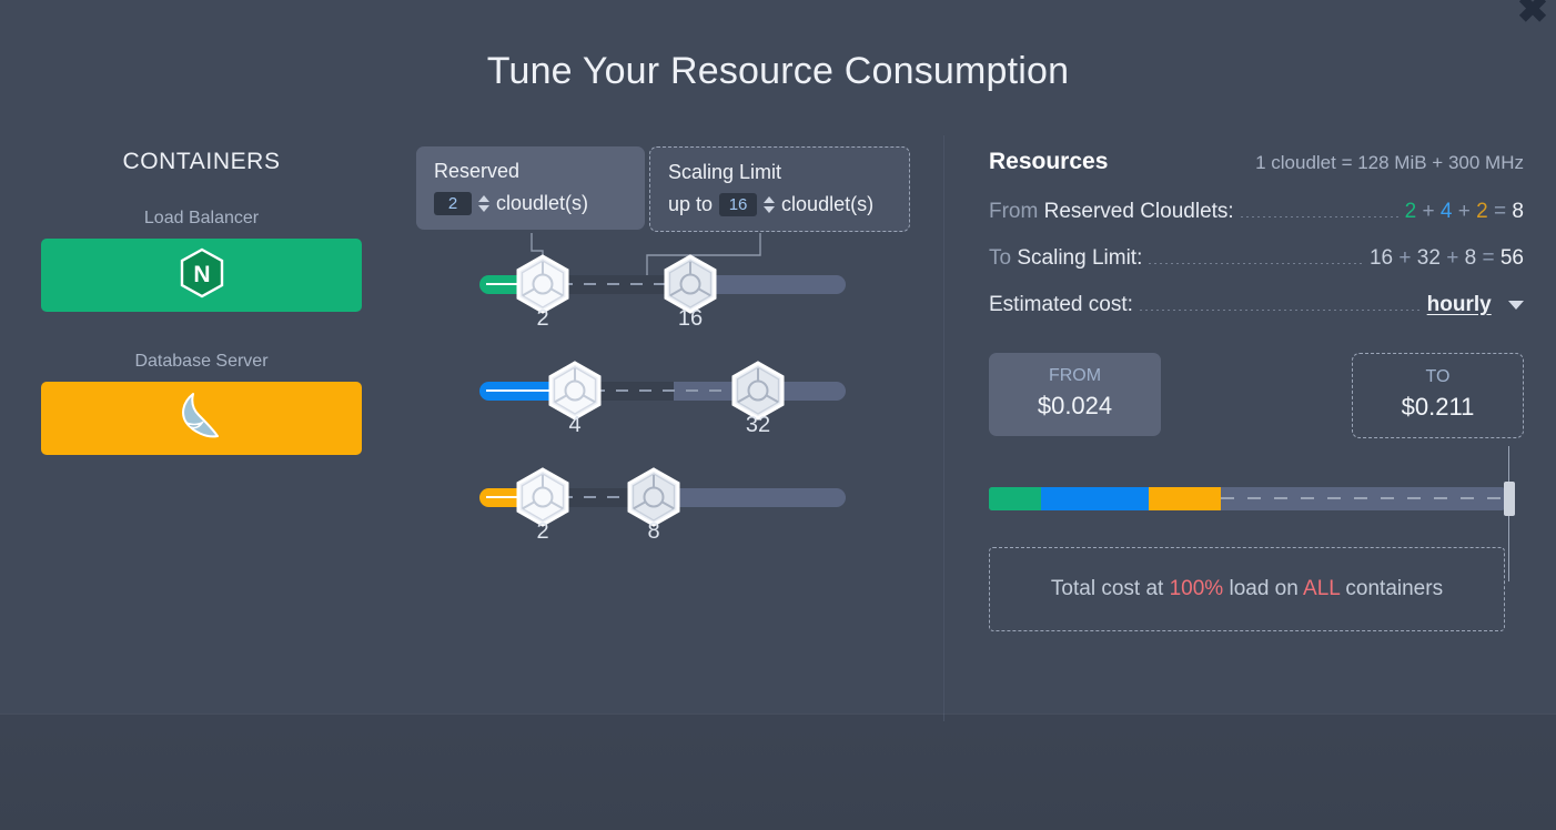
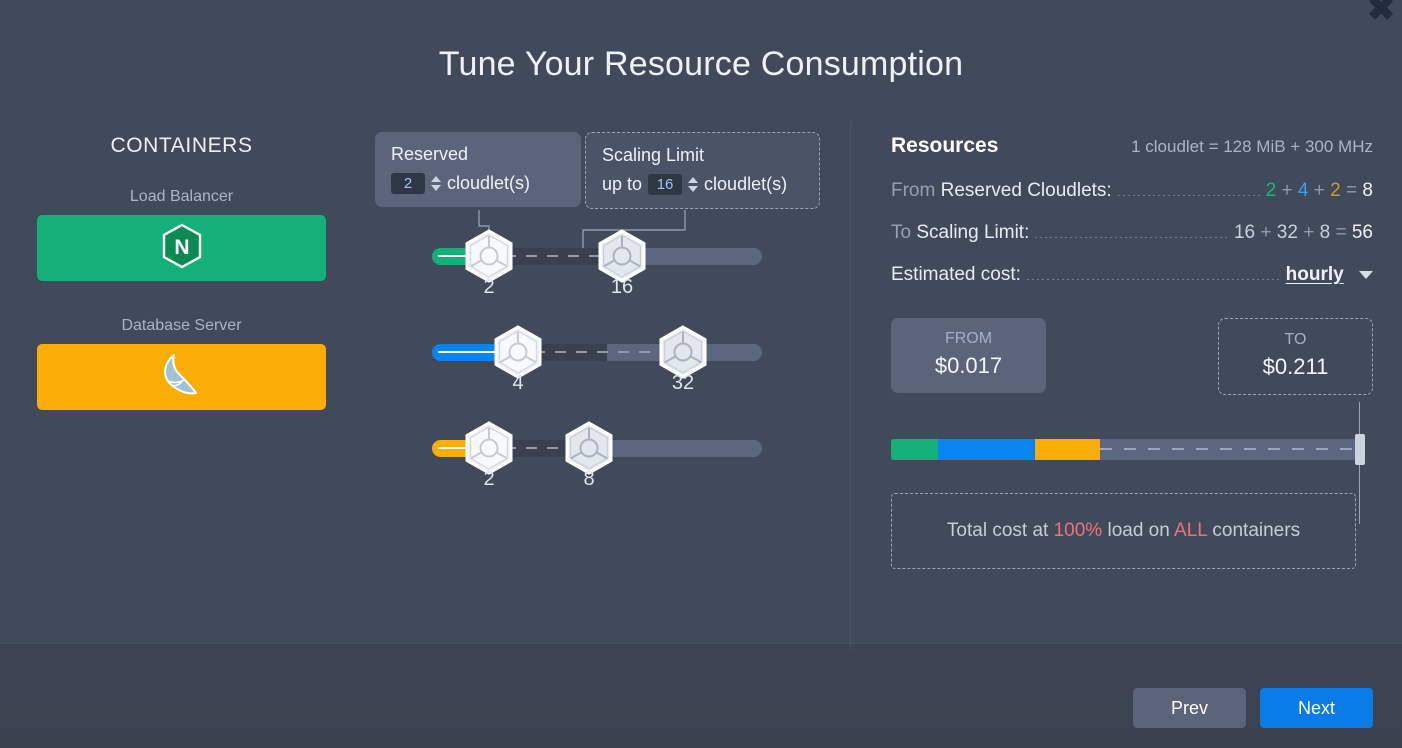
  ✖
  Tune Your Resource Consumption
  CONTAINERS
  Load Balancer
  N
  Database Server
  Reserved
  2
  cloudlet(s)
  Scaling Limit
  up to
  16
  cloudlet(s)
  2
  16
  4
  32
  2
  8
  Resources
  1 cloudlet = 128 MiB + 300 MHz
  From
  Reserved Cloudlets:
  2 + 4 + 2 = 8
  To
  Scaling Limit:
  16 + 32 + 8 = 56
  Estimated cost:
  hourly
  FROM
- $0.024
+ $0.017
  TO
  $0.211
  Total cost at 100% load on ALL containers
+ Prev
+ Next
